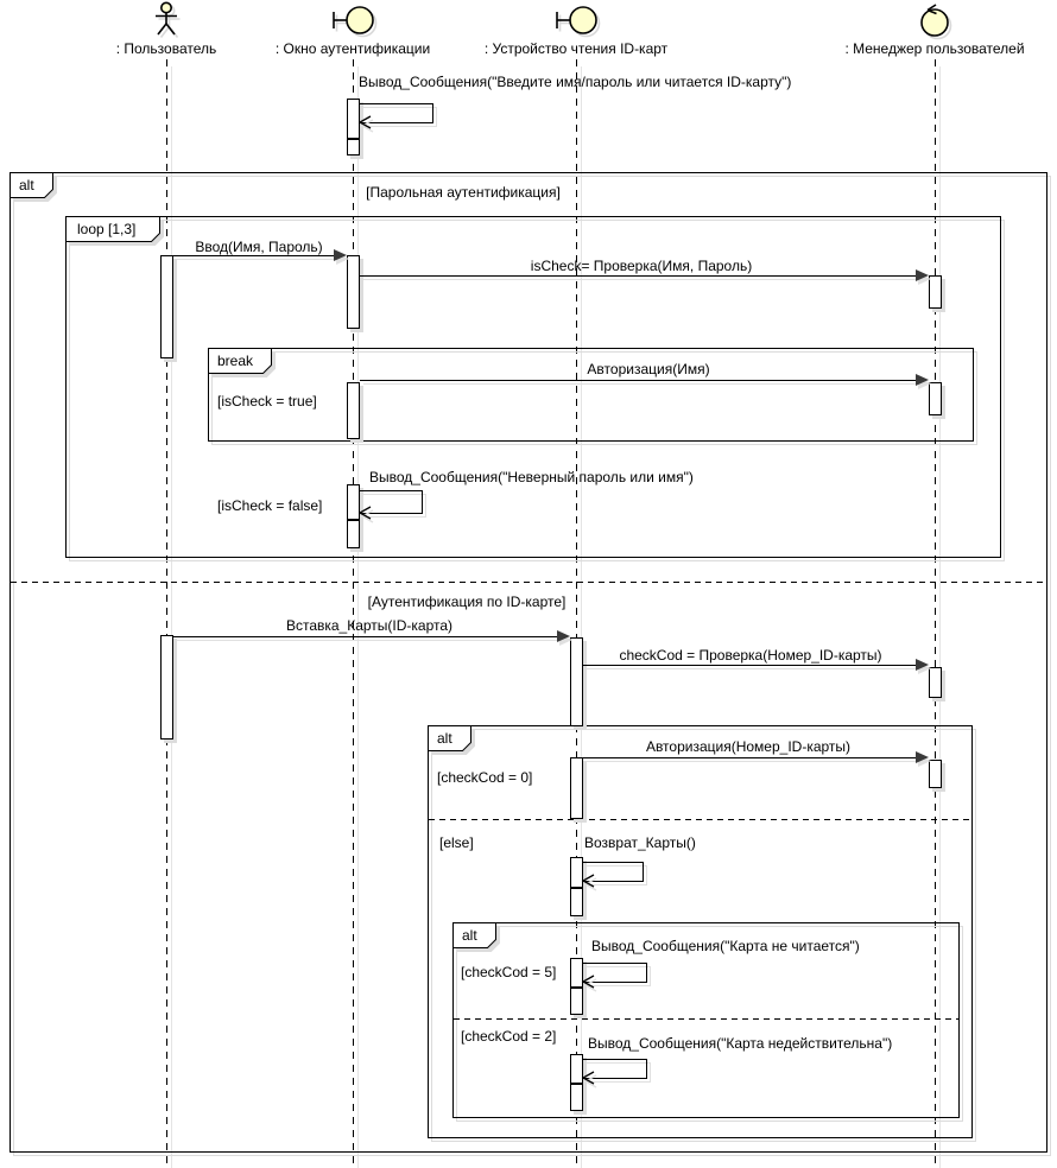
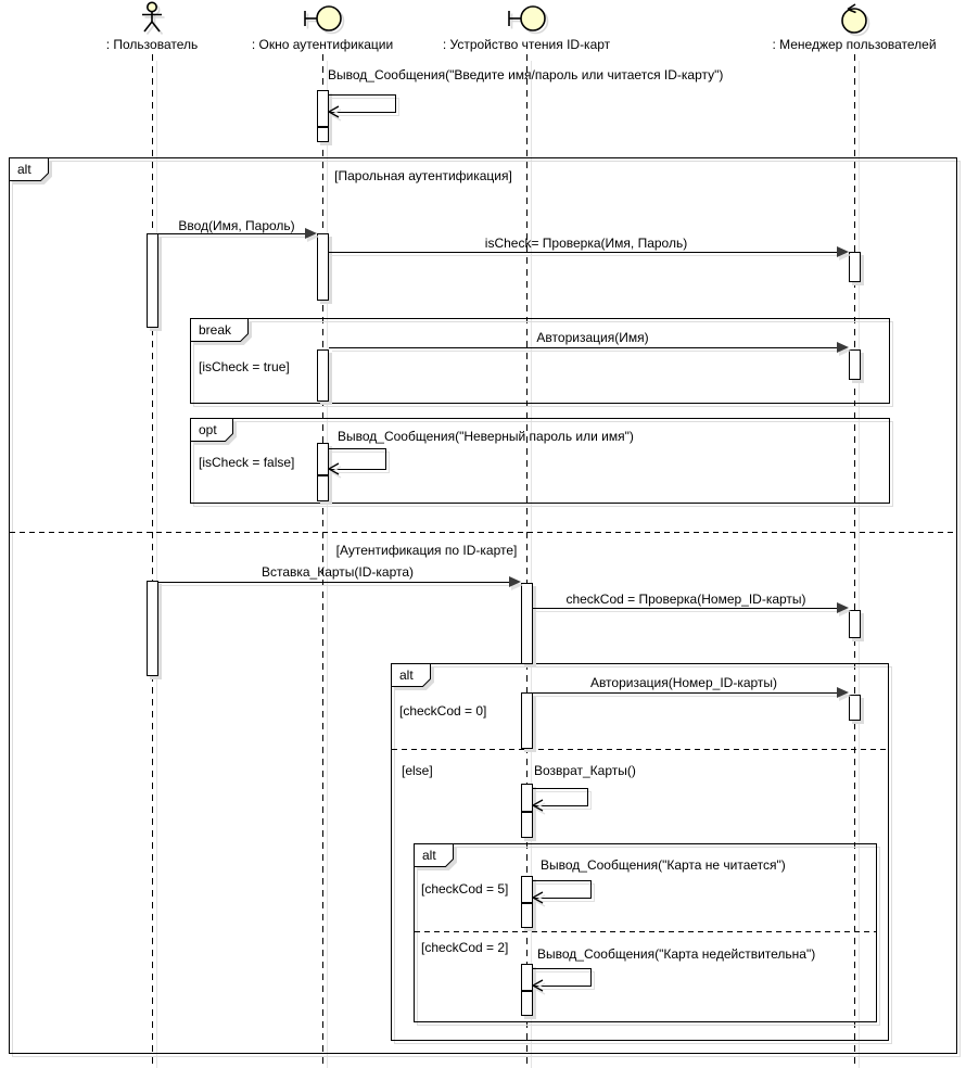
  : Пользователь
  : Окно аутентификации
  : Устройство чтения ID-карт
  : Менеджер пользователей
  alt
  [Парольная аутентификация]
  [Аутентификация по ID-карте]
- loop [1,3]
  break
  [isCheck = true]
+ opt
  [isCheck = false]
  alt
  [checkCod = 0]
  [else]
  alt
  [checkCod = 5]
  [checkCod = 2]
  Вывод_Сообщения("Введите имя/пароль или читается ID-карту")
  Ввод(Имя, Пароль)
  isCheck= Проверка(Имя, Пароль)
  Авторизация(Имя)
  Вывод_Сообщения("Неверный пароль или имя")
  Вставка_Карты(ID-карта)
  checkCod = Проверка(Номер_ID-карты)
  Авторизация(Номер_ID-карты)
  Возврат_Карты()
  Вывод_Сообщения("Карта не читается")
  Вывод_Сообщения("Карта недействительна")
